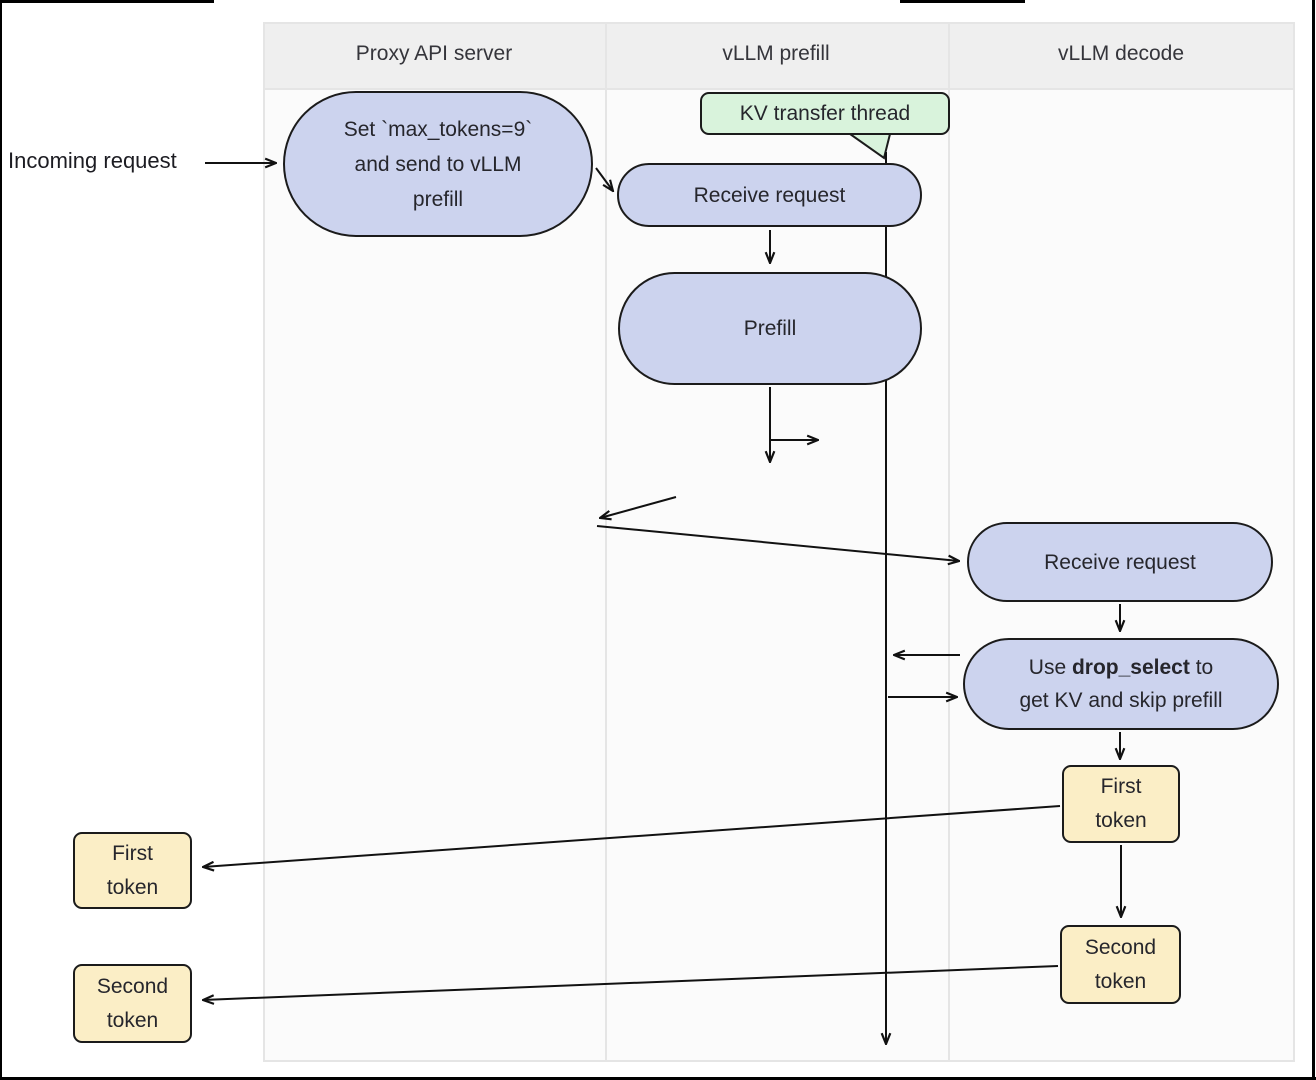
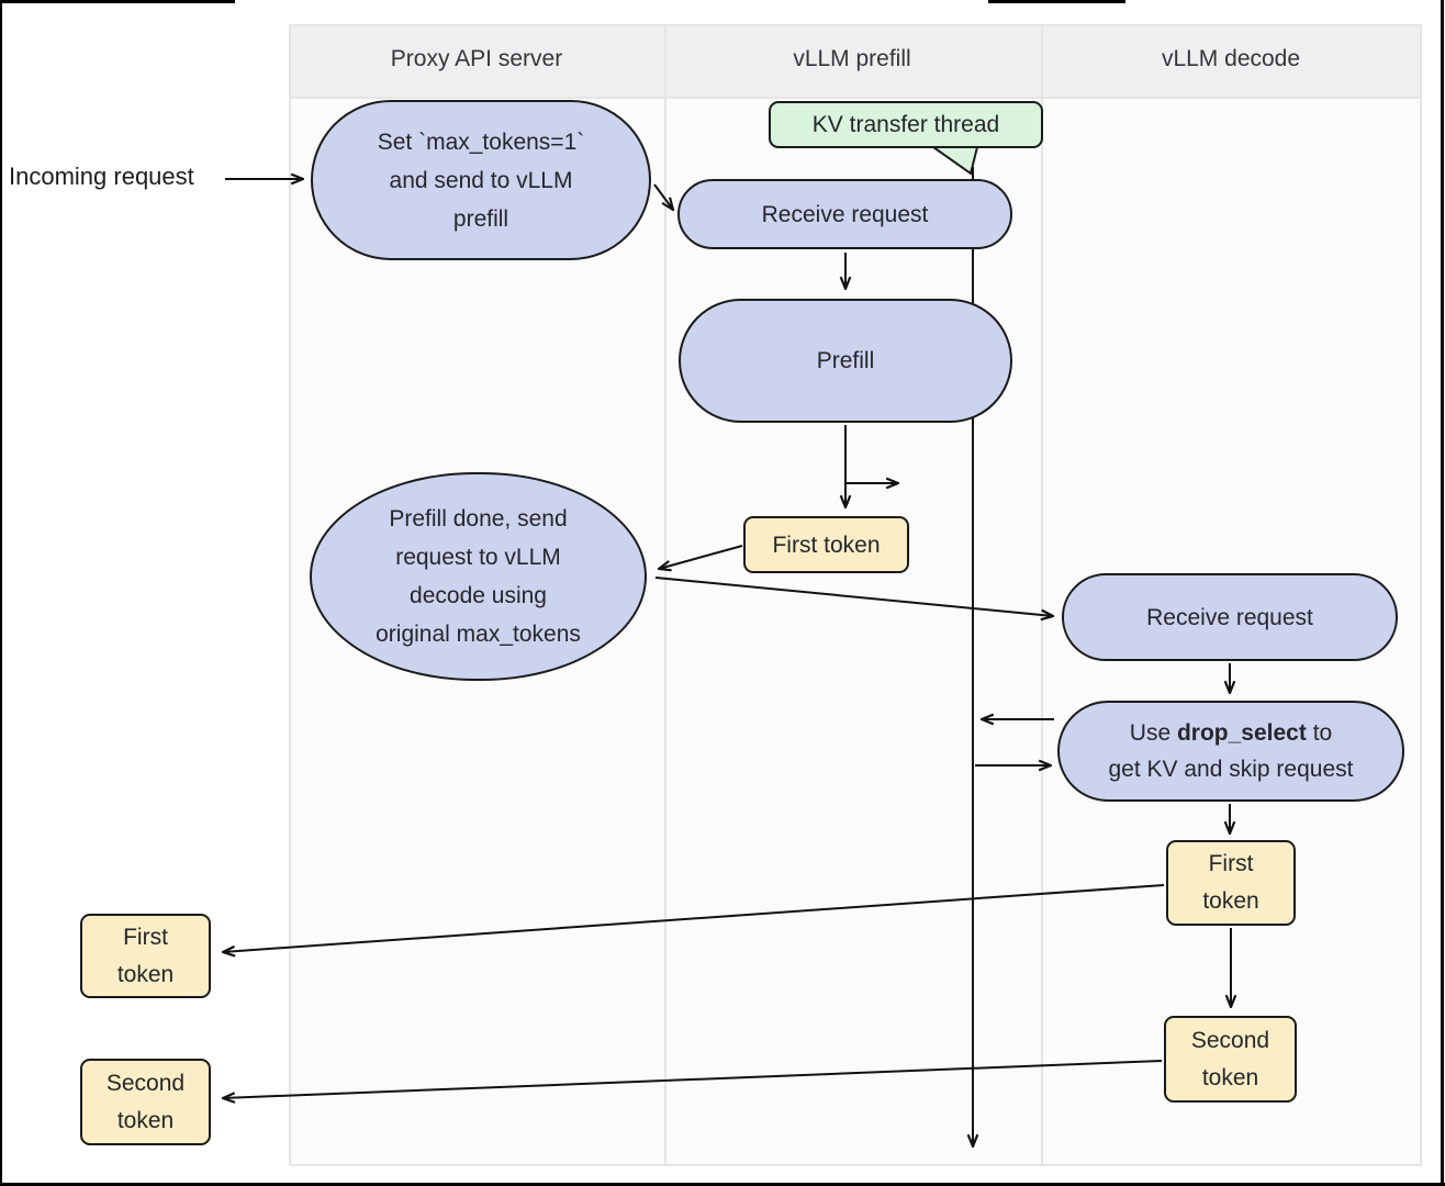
  Proxy API server
  vLLM prefill
  vLLM decode
  Incoming request
- Set `max_tokens=9`
+ Set `max_tokens=1`
  and send to vLLM
  prefill
  KV transfer thread
  Receive request
  Prefill
+ First token
+ Prefill done, send
+ request to vLLM
+ decode using
+ original max_tokens
  Receive request
  Use drop_select to
- get KV and skip prefill
+ get KV and skip request
  First
  token
  Second
  token
  First
  token
  Second
  token
